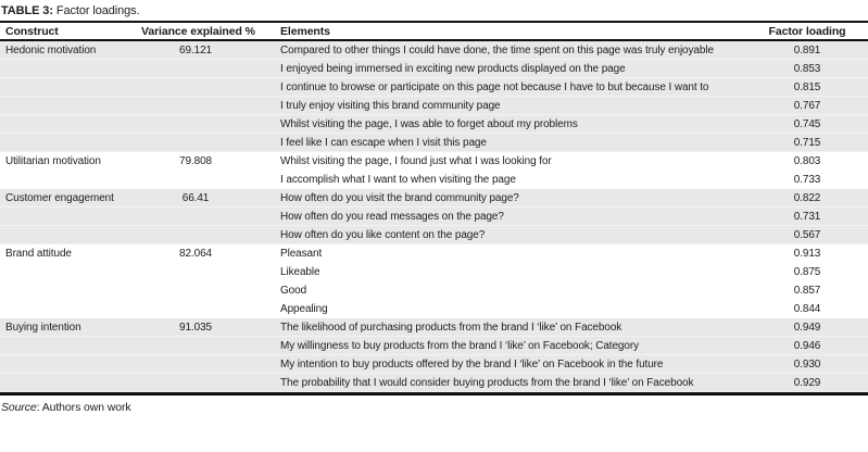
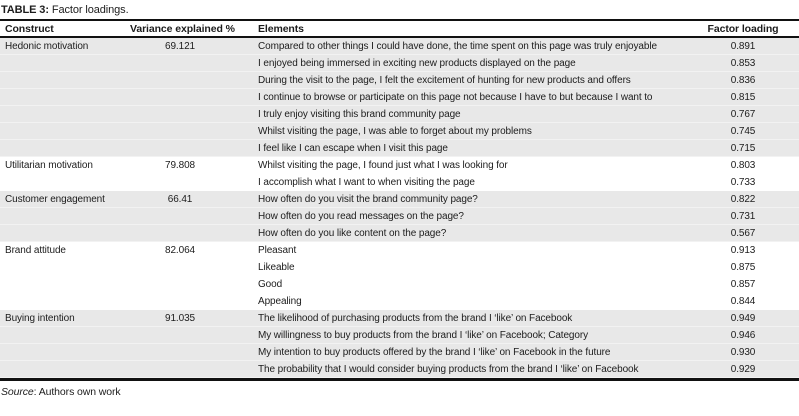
  TABLE 3: Factor loadings.
  Construct	Variance explained %	Elements	Factor loading
  Hedonic motivation	69.121	Compared to other things I could have done, the time spent on this page was truly enjoyable	0.891
  		I enjoyed being immersed in exciting new products displayed on the page	0.853
+ 		During the visit to the page, I felt the excitement of hunting for new products and offers	0.836
  		I continue to browse or participate on this page not because I have to but because I want to	0.815
  		I truly enjoy visiting this brand community page	0.767
  		Whilst visiting the page, I was able to forget about my problems	0.745
  		I feel like I can escape when I visit this page	0.715
  Utilitarian motivation	79.808	Whilst visiting the page, I found just what I was looking for	0.803
  		I accomplish what I want to when visiting the page	0.733
  Customer engagement	66.41	How often do you visit the brand community page?	0.822
  		How often do you read messages on the page?	0.731
  		How often do you like content on the page?	0.567
  Brand attitude	82.064	Pleasant	0.913
  		Likeable	0.875
  		Good	0.857
  		Appealing	0.844
  Buying intention	91.035	The likelihood of purchasing products from the brand I ‘like’ on Facebook	0.949
  		My willingness to buy products from the brand I ‘like’ on Facebook; Category	0.946
  		My intention to buy products offered by the brand I ‘like’ on Facebook in the future	0.930
  		The probability that I would consider buying products from the brand I ‘like’ on Facebook	0.929
  Source: Authors own work
